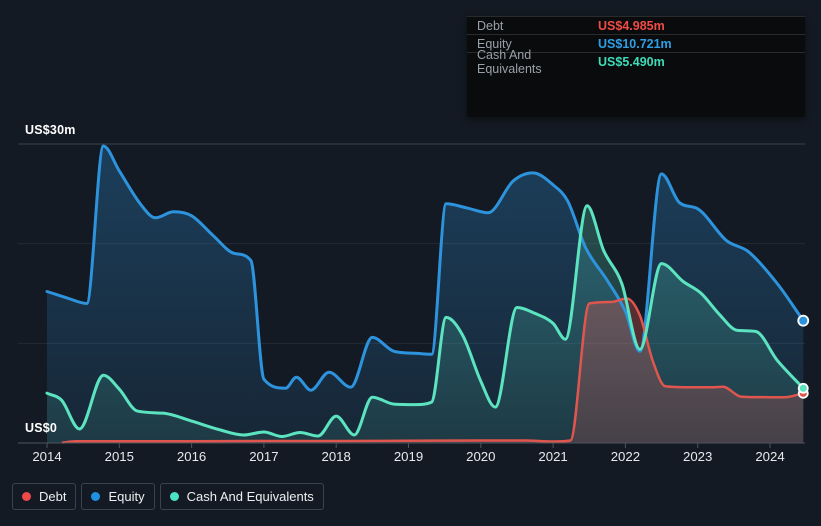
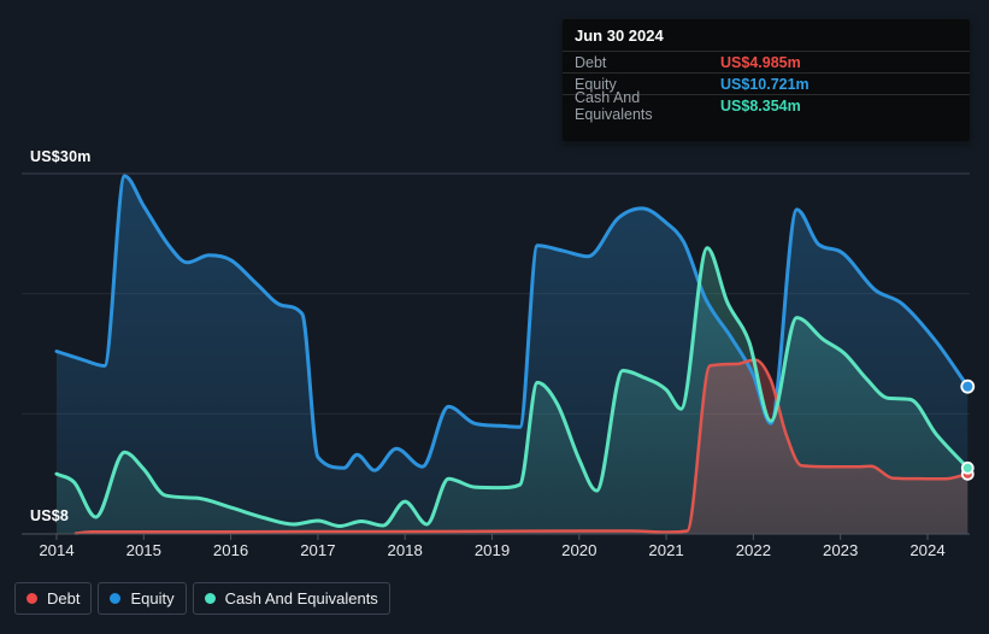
  2014
  2015
  2016
  2017
  2018
  2019
  2020
  2021
  2022
  2023
  2024
  US$30m
- US$0
+ US$8
+ Jun 30 2024
  Debt
  US$4.985m
  Equity
  US$10.721m
  Cash And Equivalents
- US$5.490m
+ US$8.354m
  Debt
  Equity
  Cash And Equivalents
